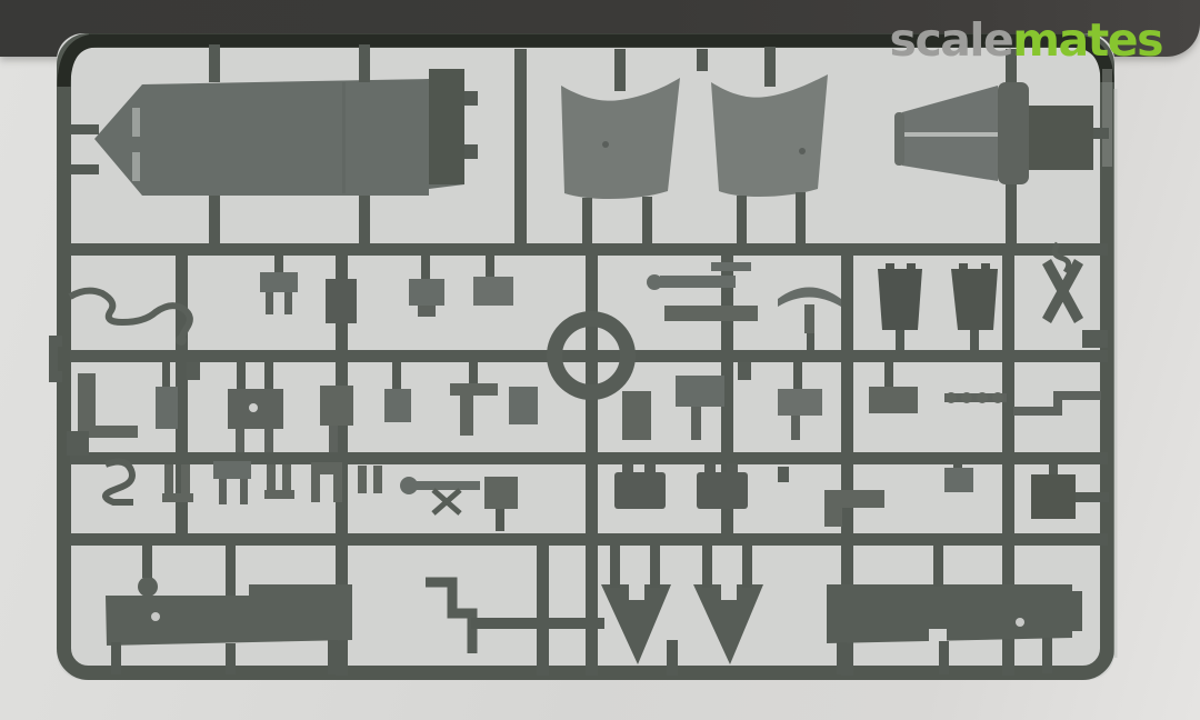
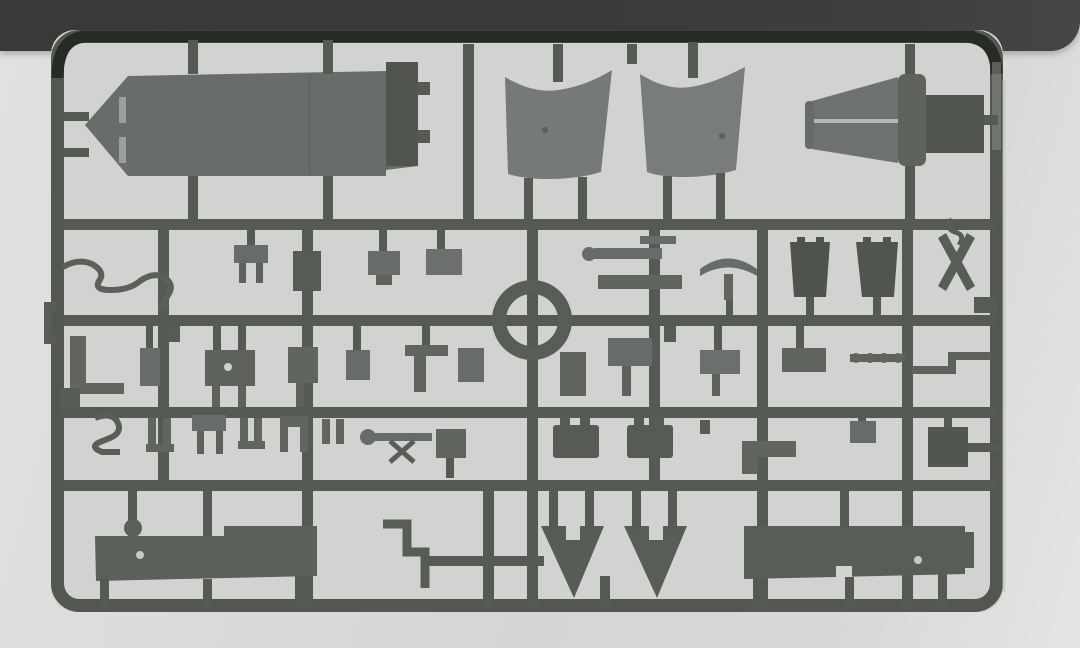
- scalemates
